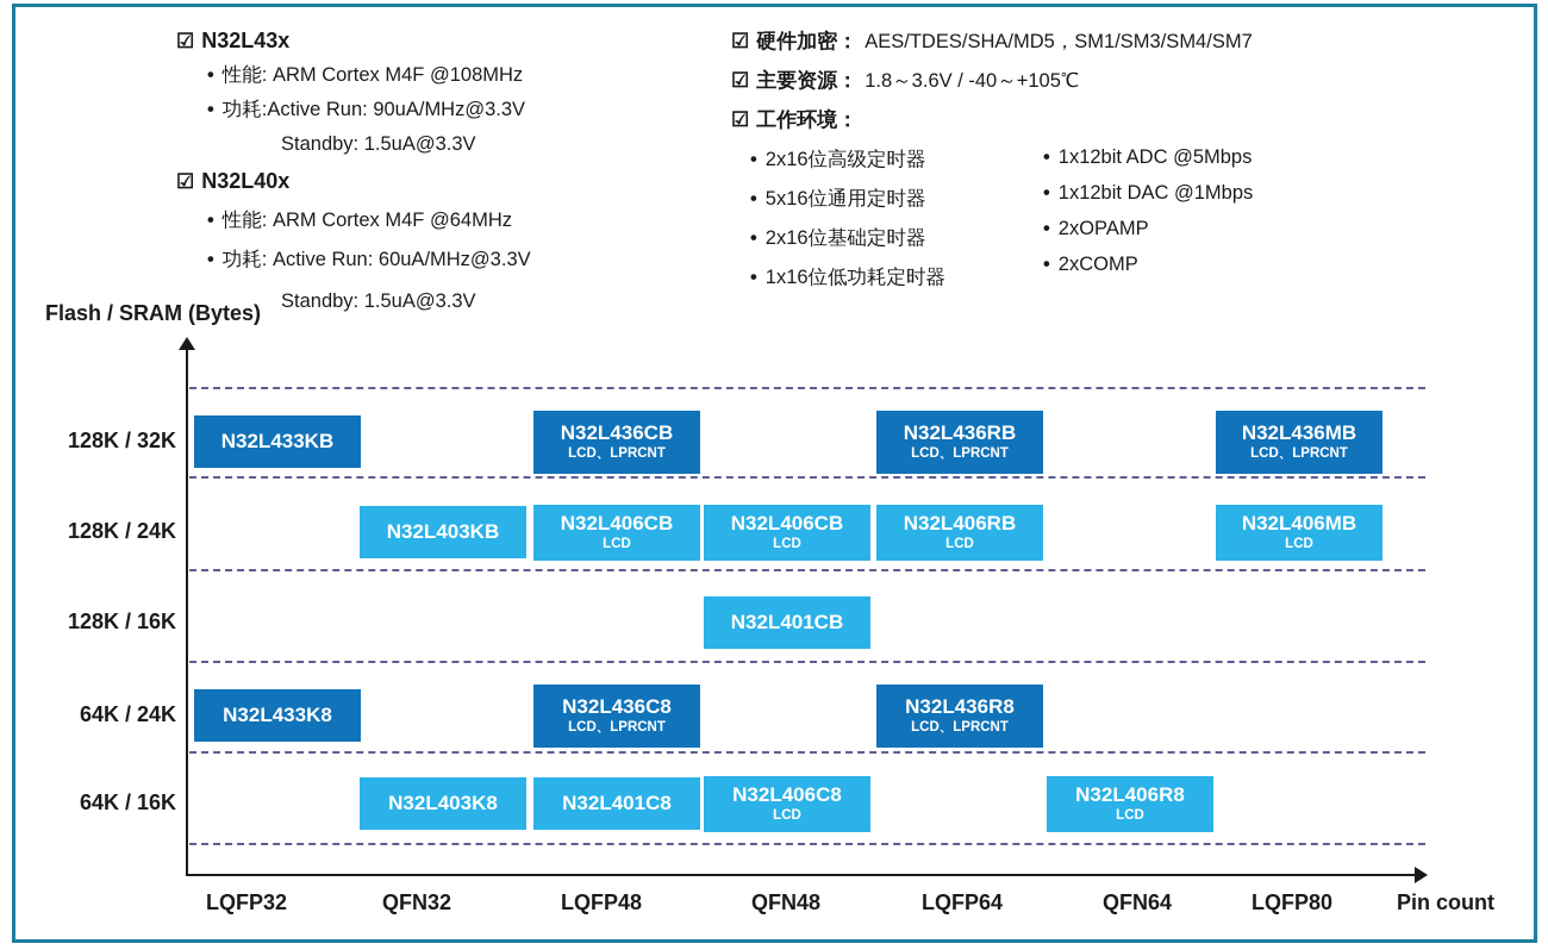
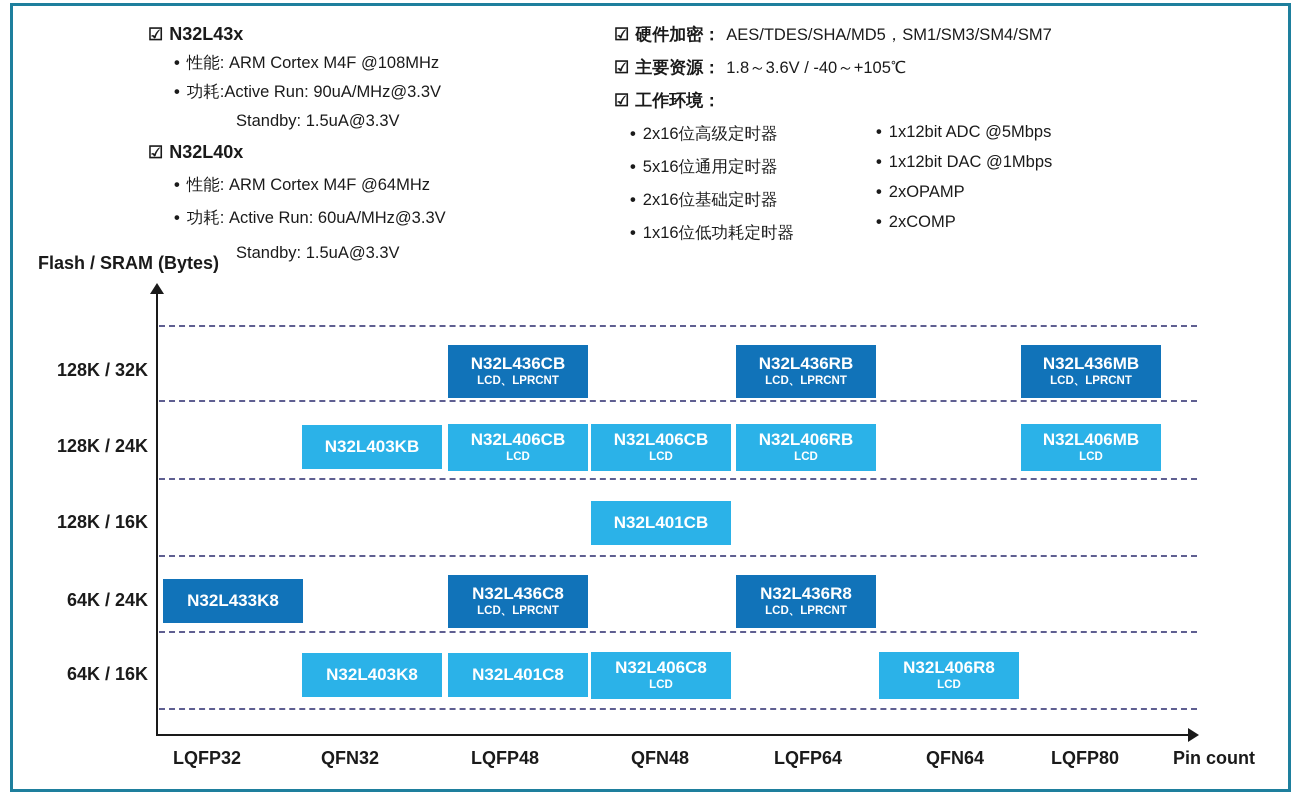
  ☑
  N32L43x
  • 性能: ARM Cortex M4F @108MHz
  • 功耗:Active Run: 90uA/MHz@3.3V
  Standby: 1.5uA@3.3V
  ☑
  N32L40x
  • 性能: ARM Cortex M4F @64MHz
  • 功耗: Active Run: 60uA/MHz@3.3V
  Standby: 1.5uA@3.3V
  ☑
  硬件加密：
  AES/TDES/SHA/MD5，SM1/SM3/SM4/SM7
  ☑
  主要资源：
  1.8～3.6V / -40～+105℃
  ☑
  工作环境：
  • 2x16位高级定时器
  • 5x16位通用定时器
  • 2x16位基础定时器
  • 1x16位低功耗定时器
  • 1x12bit ADC @5Mbps
  • 1x12bit DAC @1Mbps
  • 2xOPAMP
  • 2xCOMP
  Flash / SRAM (Bytes)
  Pin count
  128K / 32K
  128K / 24K
  128K / 16K
  64K / 24K
  64K / 16K
  LQFP32
  QFN32
  LQFP48
  QFN48
  LQFP64
  QFN64
  LQFP80
- N32L433KB
  N32L436CB
  LCD、LPRCNT
  N32L436RB
  LCD、LPRCNT
  N32L436MB
  LCD、LPRCNT
  N32L403KB
  N32L406CB
  LCD
  N32L406CB
  LCD
  N32L406RB
  LCD
  N32L406MB
  LCD
  N32L401CB
  N32L433K8
  N32L436C8
  LCD、LPRCNT
  N32L436R8
  LCD、LPRCNT
  N32L403K8
  N32L401C8
  N32L406C8
  LCD
  N32L406R8
  LCD
